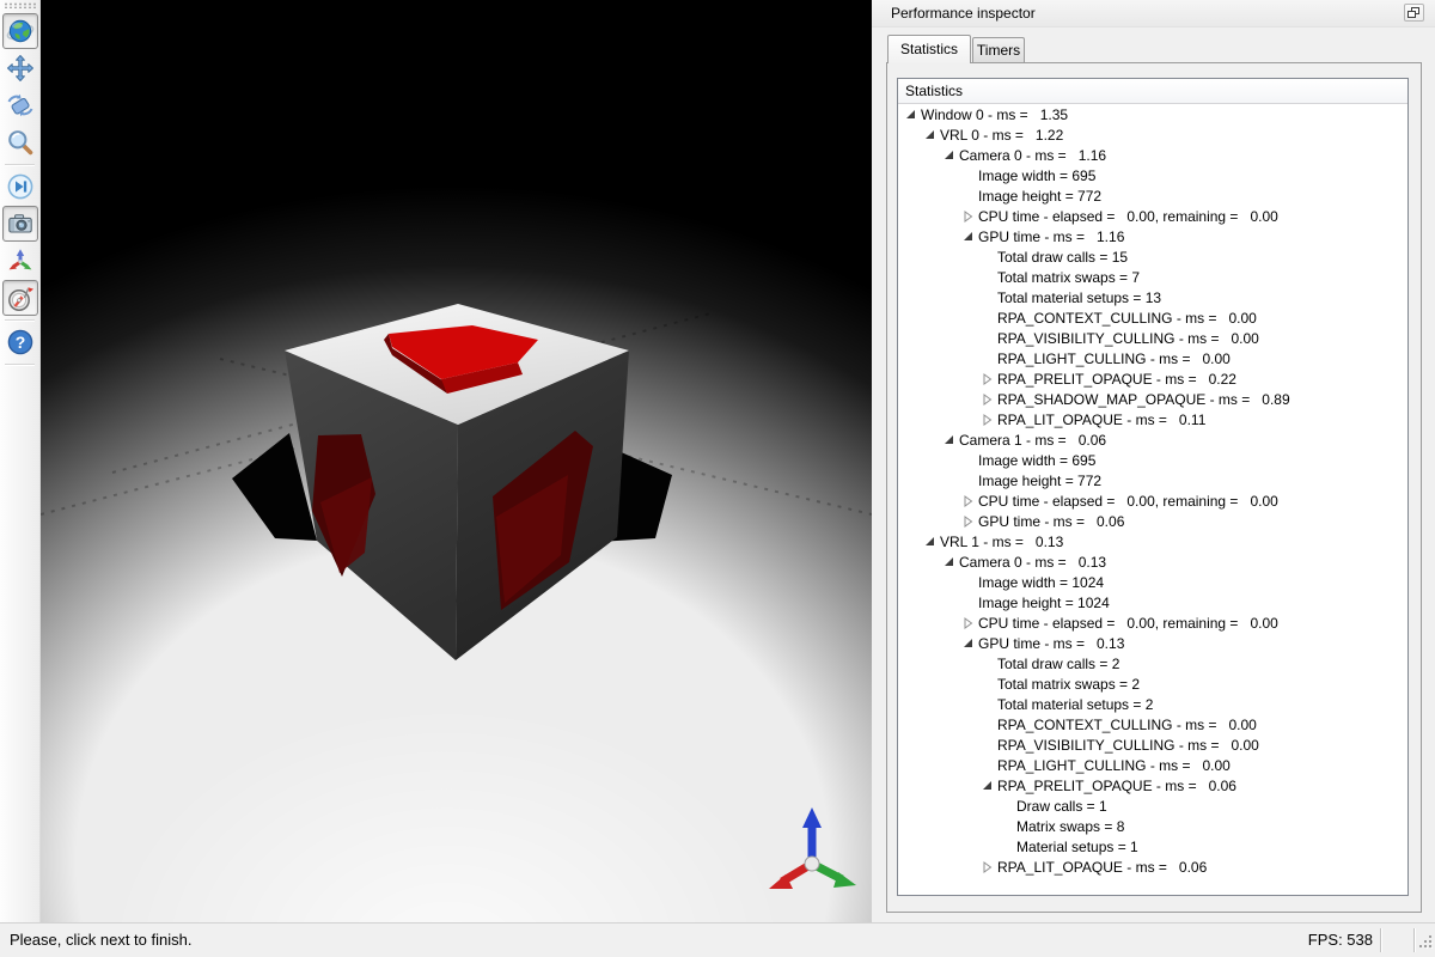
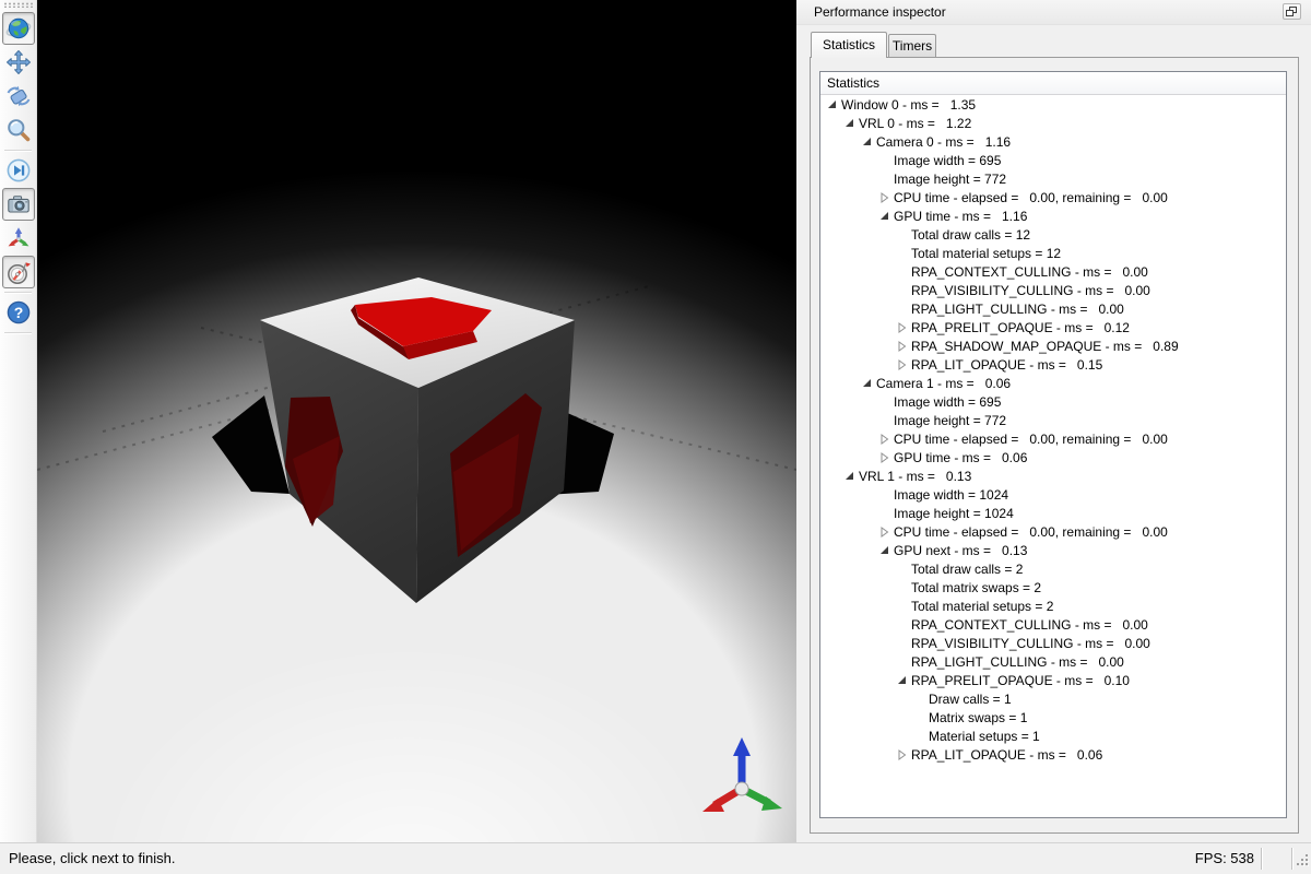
  ?
  Performance inspector
  Statistics
  Timers
  Statistics
  Window 0 - ms = 1.35
  VRL 0 - ms = 1.22
  Camera 0 - ms = 1.16
  Image width = 695
  Image height = 772
  CPU time - elapsed = 0.00, remaining = 0.00
  GPU time - ms = 1.16
- Total draw calls = 15
+ Total draw calls = 12
- Total matrix swaps = 7
- Total material setups = 13
+ Total material setups = 12
  RPA_CONTEXT_CULLING - ms = 0.00
  RPA_VISIBILITY_CULLING - ms = 0.00
  RPA_LIGHT_CULLING - ms = 0.00
- RPA_PRELIT_OPAQUE - ms = 0.22
+ RPA_PRELIT_OPAQUE - ms = 0.12
  RPA_SHADOW_MAP_OPAQUE - ms = 0.89
- RPA_LIT_OPAQUE - ms = 0.11
+ RPA_LIT_OPAQUE - ms = 0.15
  Camera 1 - ms = 0.06
  Image width = 695
  Image height = 772
  CPU time - elapsed = 0.00, remaining = 0.00
  GPU time - ms = 0.06
  VRL 1 - ms = 0.13
- Camera 0 - ms = 0.13
  Image width = 1024
  Image height = 1024
  CPU time - elapsed = 0.00, remaining = 0.00
- GPU time - ms = 0.13
+ GPU next - ms = 0.13
  Total draw calls = 2
  Total matrix swaps = 2
  Total material setups = 2
  RPA_CONTEXT_CULLING - ms = 0.00
  RPA_VISIBILITY_CULLING - ms = 0.00
  RPA_LIGHT_CULLING - ms = 0.00
- RPA_PRELIT_OPAQUE - ms = 0.06
+ RPA_PRELIT_OPAQUE - ms = 0.10
  Draw calls = 1
- Matrix swaps = 8
+ Matrix swaps = 1
  Material setups = 1
  RPA_LIT_OPAQUE - ms = 0.06
  Please, click next to finish.
  FPS: 538
